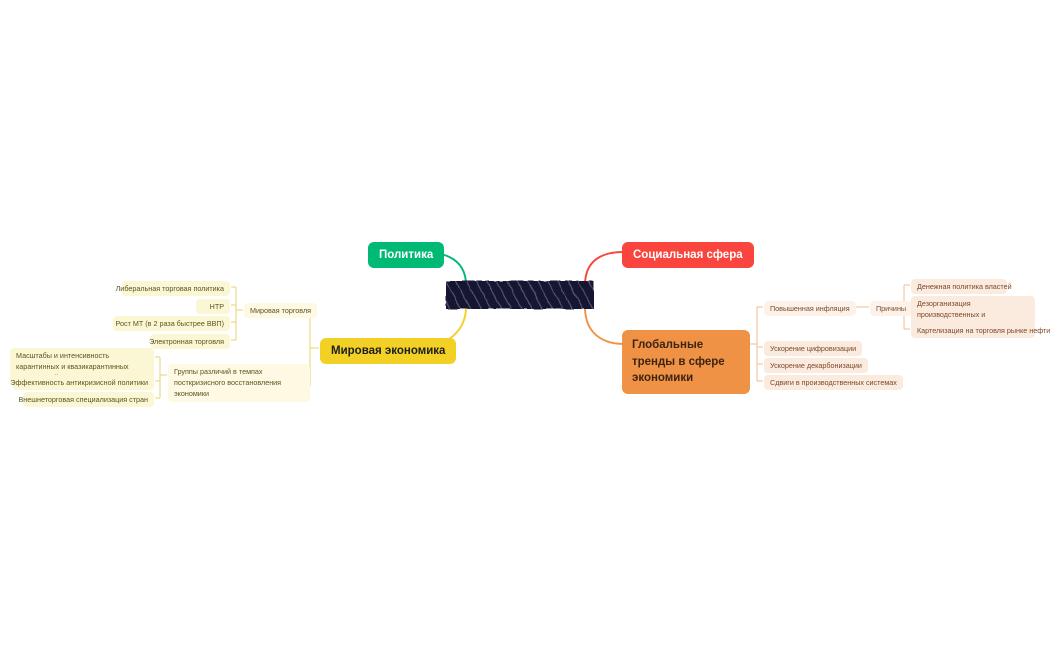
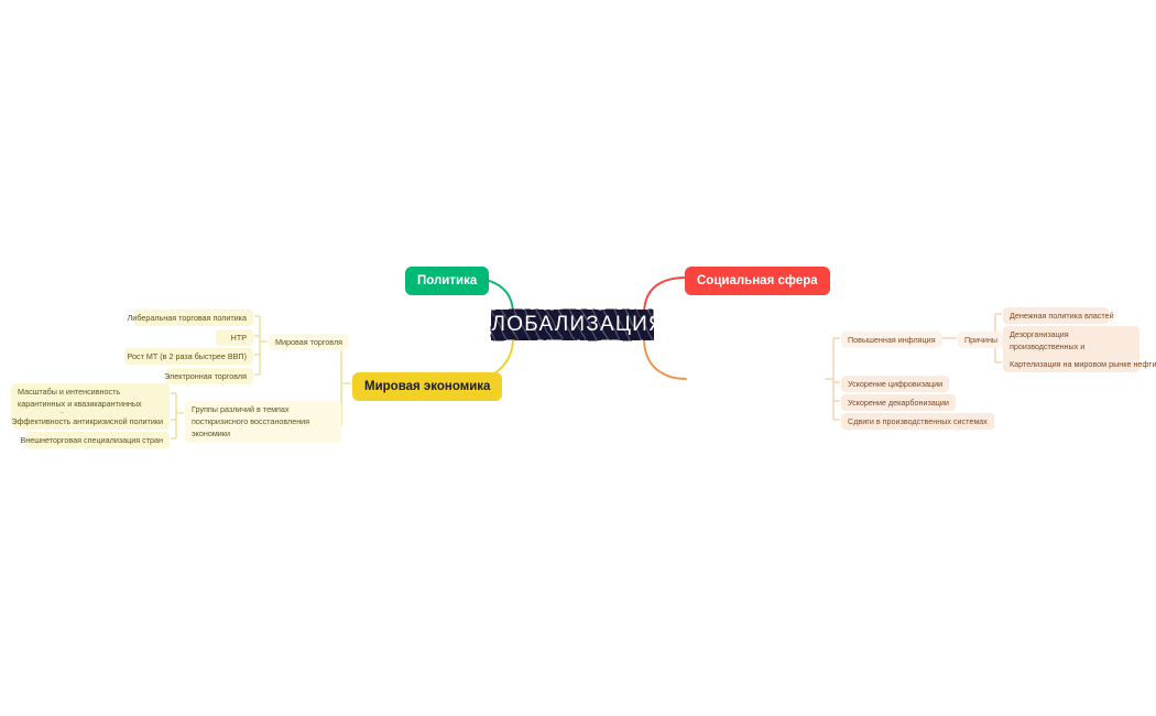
+ ГЛОБАЛИЗАЦИЯ
  Политика
  Социальная сфера
  Мировая экономика
- Глобальные тренды в сфере экономики
  Мировая торговля
  Либеральная торговая политика
  НТР
  Рост МТ (в 2 раза быстрее ВВП)
  Электронная торговля
  Группы различий в темпах посткризисного восстановления экономики
  Масштабы и интенсивность карантинных и квазикарантинных
  Эффективность антикризисной политики
  Внешнеторговая специализация стран
  Повышенная инфляция
  Причины
  Денежная политика властей
- Картелизация на торговля рынке нефти
+ Картелизация на мировом рынке нефти
  Ускорение цифровизации
  Ускорение декарбонизации
  Сдвиги в производственных системах
